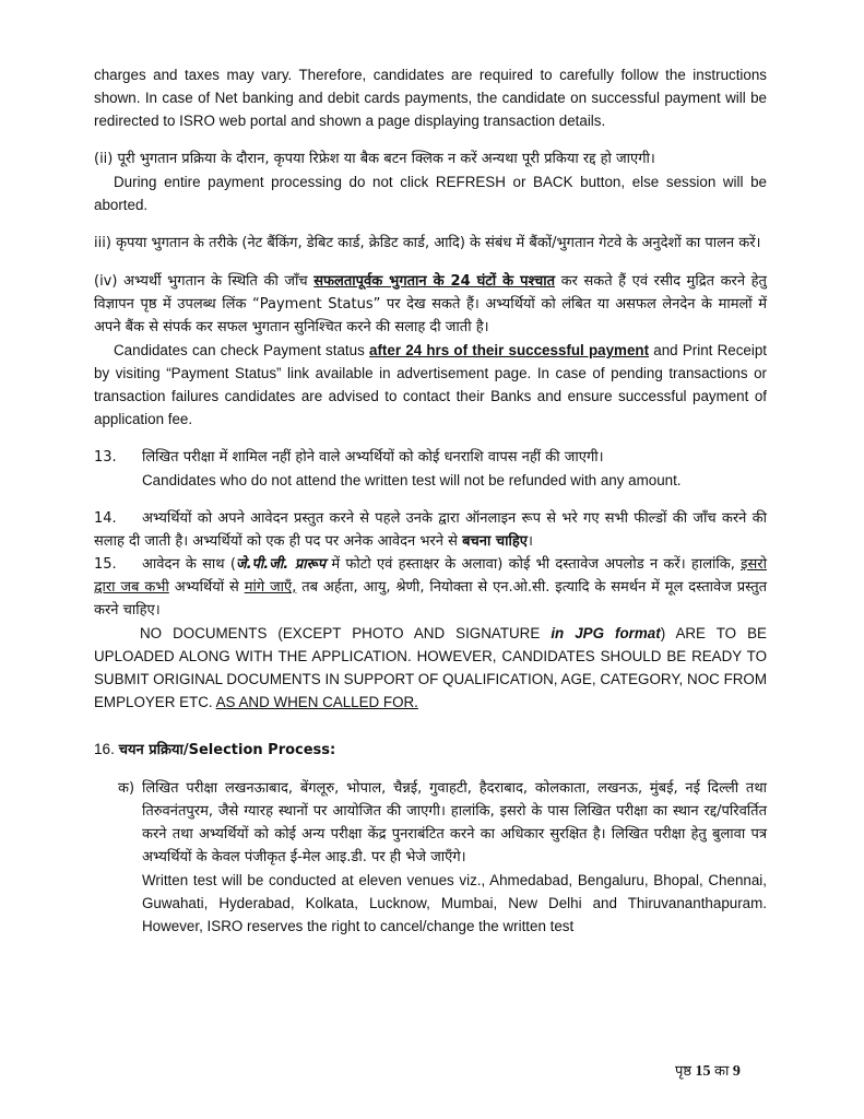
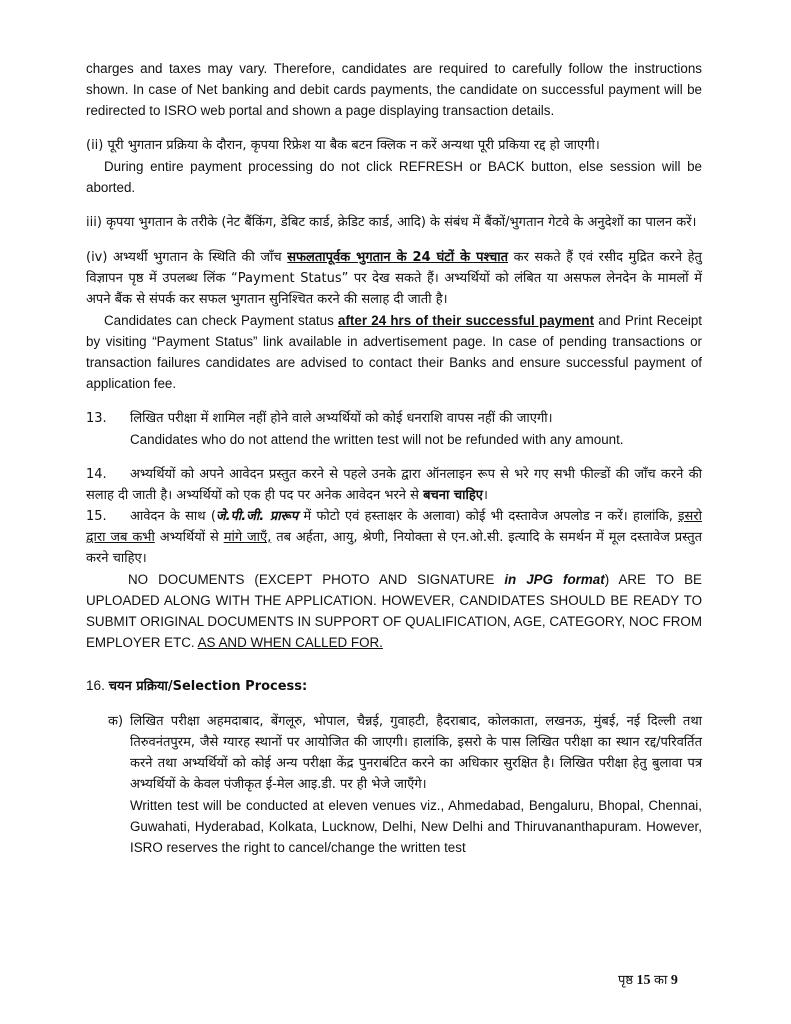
  charges and taxes may vary. Therefore, candidates are required to carefully follow the instructions shown. In case of Net banking and debit cards payments, the candidate on successful payment will be redirected to ISRO web portal and shown a page displaying transaction details.
  (ii) पूरी भुगतान प्रक्रिया के दौरान, कृपया रिफ्रेश या बैक बटन क्लिक न करें अन्यथा पूरी प्रकिया रद्द हो जाएगी।
  During entire payment processing do not click REFRESH or BACK button, else session will be aborted.
  iii) कृपया भुगतान के तरीके (नेट बैंकिंग, डेबिट कार्ड, क्रेडिट कार्ड, आदि) के संबंध में बैंकों/भुगतान गेटवे के अनुदेशों का पालन करें।
  (iv) अभ्यर्थी भुगतान के स्थिति की जाँच सफलतापूर्वक भुगतान के 24 घंटों के पश्चात कर सकते हैं एवं रसीद मुद्रित करने हेतु विज्ञापन पृष्ठ में उपलब्ध लिंक “Payment Status” पर देख सकते हैं। अभ्यर्थियों को लंबित या असफल लेनदेन के मामलों में अपने बैंक से संपर्क कर सफल भुगतान सुनिश्चित करने की सलाह दी जाती है।
  Candidates can check Payment status after 24 hrs of their successful payment and Print Receipt by visiting “Payment Status” link available in advertisement page. In case of pending transactions or transaction failures candidates are advised to contact their Banks and ensure successful payment of application fee.
  13. लिखित परीक्षा में शामिल नहीं होने वाले अभ्यर्थियों को कोई धनराशि वापस नहीं की जाएगी।
  Candidates who do not attend the written test will not be refunded with any amount.
  14. अभ्यर्थियों को अपने आवेदन प्रस्तुत करने से पहले उनके द्वारा ऑनलाइन रूप से भरे गए सभी फील्डों की जाँच करने की सलाह दी जाती है। अभ्यर्थियों को एक ही पद पर अनेक आवेदन भरने से बचना चाहिए।
  15. आवेदन के साथ (जे.पी.जी. प्रारूप में फोटो एवं हस्ताक्षर के अलावा) कोई भी दस्तावेज अपलोड न करें। हालांकि, इसरो द्वारा जब कभी अभ्यर्थियों से मांगे जाएँ, तब अर्हता, आयु, श्रेणी, नियोक्ता से एन.ओ.सी. इत्यादि के समर्थन में मूल दस्तावेज प्रस्तुत करने चाहिए।
  NO DOCUMENTS (EXCEPT PHOTO AND SIGNATURE in JPG format) ARE TO BE UPLOADED ALONG WITH THE APPLICATION. HOWEVER, CANDIDATES SHOULD BE READY TO SUBMIT ORIGINAL DOCUMENTS IN SUPPORT OF QUALIFICATION, AGE, CATEGORY, NOC FROM EMPLOYER ETC. AS AND WHEN CALLED FOR.
  16. चयन प्रक्रिया/Selection Process:
  क)
- लिखित परीक्षा लखनऊाबाद, बेंगलूरु, भोपाल, चैन्नई, गुवाहटी, हैदराबाद, कोलकाता, लखनऊ, मुंबई, नई दिल्ली तथा तिरुवनंतपुरम, जैसे ग्यारह स्थानों पर आयोजित की जाएगी। हालांकि, इसरो के पास लिखित परीक्षा का स्थान रद्द/परिवर्तित करने तथा अभ्यर्थियों को कोई अन्य परीक्षा केंद्र पुनराबंटित करने का अधिकार सुरक्षित है। लिखित परीक्षा हेतु बुलावा पत्र अभ्यर्थियों के केवल पंजीकृत ई-मेल आइ.डी. पर ही भेजे जाएँगे।
+ लिखित परीक्षा अहमदाबाद, बेंगलूरु, भोपाल, चैन्नई, गुवाहटी, हैदराबाद, कोलकाता, लखनऊ, मुंबई, नई दिल्ली तथा तिरुवनंतपुरम, जैसे ग्यारह स्थानों पर आयोजित की जाएगी। हालांकि, इसरो के पास लिखित परीक्षा का स्थान रद्द/परिवर्तित करने तथा अभ्यर्थियों को कोई अन्य परीक्षा केंद्र पुनराबंटित करने का अधिकार सुरक्षित है। लिखित परीक्षा हेतु बुलावा पत्र अभ्यर्थियों के केवल पंजीकृत ई-मेल आइ.डी. पर ही भेजे जाएँगे।
- Written test will be conducted at eleven venues viz., Ahmedabad, Bengaluru, Bhopal, Chennai, Guwahati, Hyderabad, Kolkata, Lucknow, Mumbai, New Delhi and Thiruvananthapuram. However, ISRO reserves the right to cancel/change the written test
+ Written test will be conducted at eleven venues viz., Ahmedabad, Bengaluru, Bhopal, Chennai, Guwahati, Hyderabad, Kolkata, Lucknow, Delhi, New Delhi and Thiruvananthapuram. However, ISRO reserves the right to cancel/change the written test
  पृष्ठ 15 का 9
